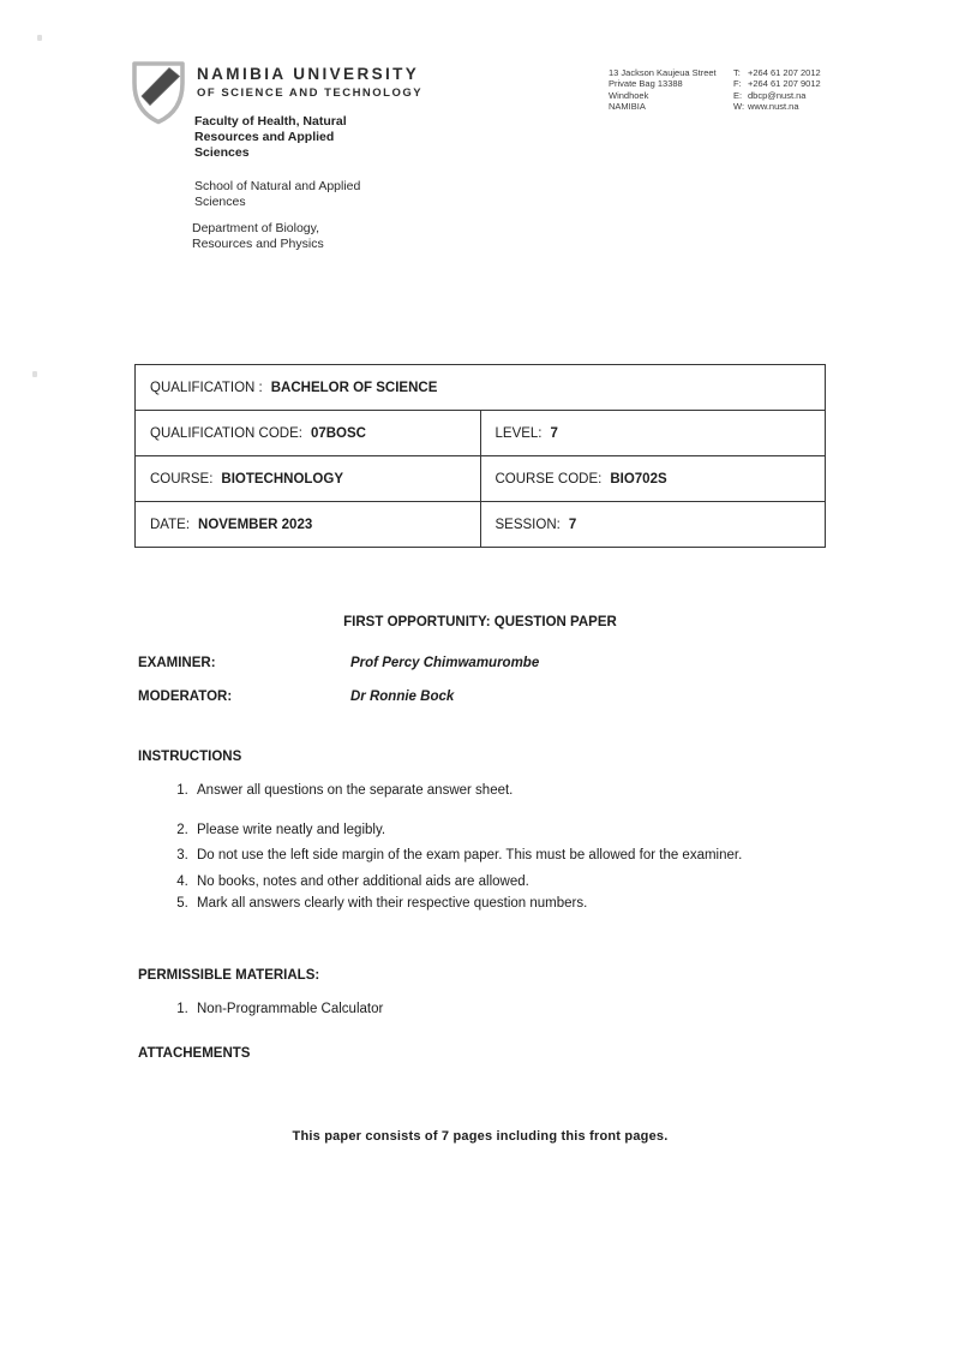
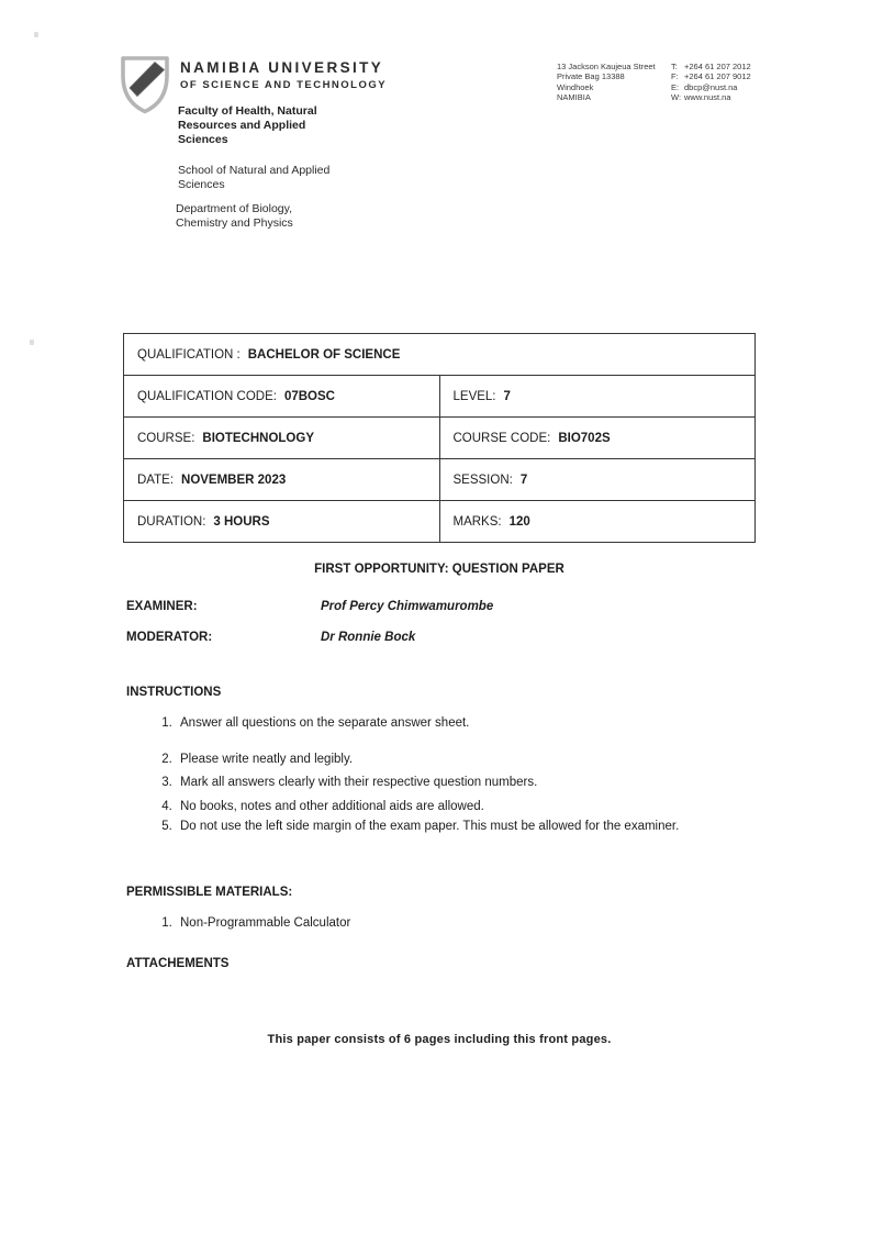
  NAMIBIA UNIVERSITY
  OF SCIENCE AND TECHNOLOGY
  Faculty of Health, Natural Resources and Applied Sciences
  School of Natural and Applied Sciences
- Department of Biology, Resources and Physics
+ Department of Biology, Chemistry and Physics
  13 Jackson Kaujeua Street
  Private Bag 13388
  Windhoek
  NAMIBIA
  T:
  +264 61 207 2012
  F:
  +264 61 207 9012
  E:
  dbcp@nust.na
  W:
  www.nust.na
  QUALIFICATION : BACHELOR OF SCIENCE
  QUALIFICATION CODE: 07BOSC	LEVEL: 7
  COURSE: BIOTECHNOLOGY	COURSE CODE: BIO702S
  DATE: NOVEMBER 2023	SESSION: 7
+ DURATION: 3 HOURS	MARKS: 120
  FIRST OPPORTUNITY: QUESTION PAPER
  EXAMINER:
  Prof Percy Chimwamurombe
  MODERATOR:
  Dr Ronnie Bock
  INSTRUCTIONS
  Answer all questions on the separate answer sheet.
  Please write neatly and legibly.
- Do not use the left side margin of the exam paper. This must be allowed for the examiner.
+ Mark all answers clearly with their respective question numbers.
  No books, notes and other additional aids are allowed.
- Mark all answers clearly with their respective question numbers.
+ Do not use the left side margin of the exam paper. This must be allowed for the examiner.
  PERMISSIBLE MATERIALS:
  Non-Programmable Calculator
  ATTACHEMENTS
- This paper consists of 7 pages including this front pages.
+ This paper consists of 6 pages including this front pages.
